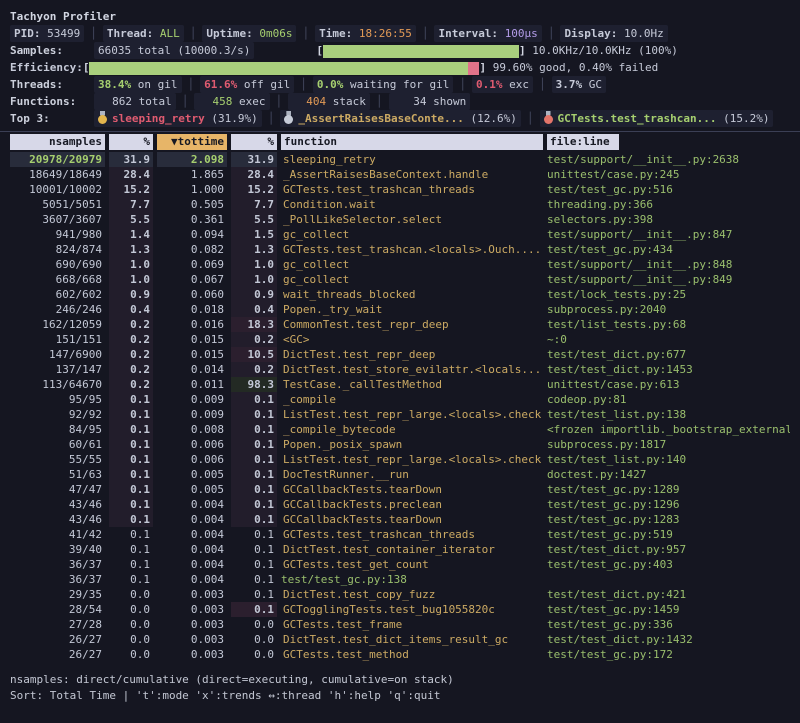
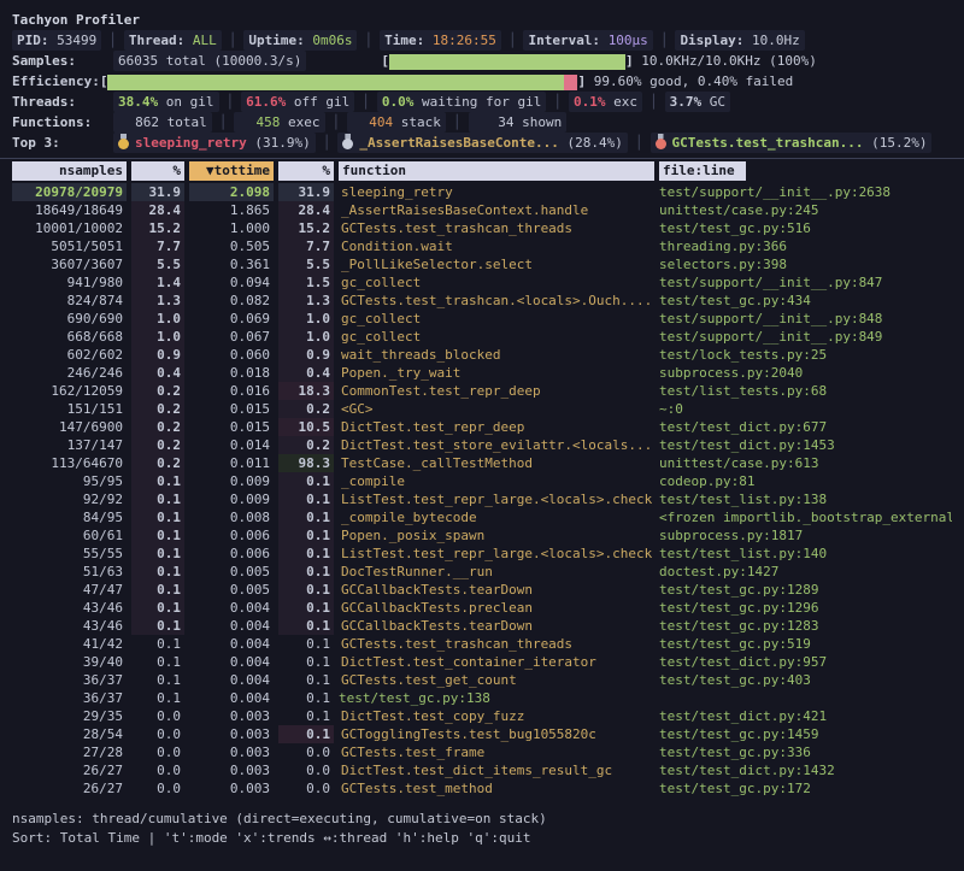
  Tachyon Profiler
  PID: 53499 │ Thread: ALL │ Uptime: 0m06s │ Time: 18:26:55 │ Interval: 100μs │ Display: 10.0Hz
  Samples: 66035 total (10000.3/s) [ ] 10.0KHz/10.0KHz (100%)
  Efficiency:[ ] 99.60% good, 0.40% failed
  Threads: 38.4% on gil │ 61.6% off gil │ 0.0% waiting for gil │ 0.1% exc │ 3.7% GC
  Functions: 862 total │ 458 exec │ 404 stack │ 34 shown
- Top 3: sleeping_retry (31.9%) │ _AssertRaisesBaseConte... (12.6%) │ GCTests.test_trashcan... (15.2%)
+ Top 3: sleeping_retry (31.9%) │ _AssertRaisesBaseConte... (28.4%) │ GCTests.test_trashcan... (15.2%)
  nsamples
  %
  ▼tottime
  %
  function
  file:line
  20978/20979
  31.9
  2.098
  31.9
  sleeping_retry
  test/support/__init__.py:2638
  18649/18649
  28.4
  1.865
  28.4
  _AssertRaisesBaseContext.handle
  unittest/case.py:245
  10001/10002
  15.2
  1.000
  15.2
  GCTests.test_trashcan_threads
  test/test_gc.py:516
  5051/5051
  7.7
  0.505
  7.7
  Condition.wait
  threading.py:366
  3607/3607
  5.5
  0.361
  5.5
  _PollLikeSelector.select
  selectors.py:398
  941/980
  1.4
  0.094
  1.5
  gc_collect
  test/support/__init__.py:847
  824/874
  1.3
  0.082
  1.3
  GCTests.test_trashcan.<locals>.Ouch....
  test/test_gc.py:434
  690/690
  1.0
  0.069
  1.0
  gc_collect
  test/support/__init__.py:848
  668/668
  1.0
  0.067
  1.0
  gc_collect
  test/support/__init__.py:849
  602/602
  0.9
  0.060
  0.9
  wait_threads_blocked
  test/lock_tests.py:25
  246/246
  0.4
  0.018
  0.4
  Popen._try_wait
  subprocess.py:2040
  162/12059
  0.2
  0.016
  18.3
  CommonTest.test_repr_deep
  test/list_tests.py:68
  151/151
  0.2
  0.015
  0.2
  <GC>
  ~:0
  147/6900
  0.2
  0.015
  10.5
  DictTest.test_repr_deep
  test/test_dict.py:677
  137/147
  0.2
  0.014
  0.2
  DictTest.test_store_evilattr.<locals...
  test/test_dict.py:1453
  113/64670
  0.2
  0.011
  98.3
  TestCase._callTestMethod
  unittest/case.py:613
  95/95
  0.1
  0.009
  0.1
  _compile
  codeop.py:81
  92/92
  0.1
  0.009
  0.1
  ListTest.test_repr_large.<locals>.check
  test/test_list.py:138
  84/95
  0.1
  0.008
  0.1
  _compile_bytecode
  <frozen importlib._bootstrap_external
  60/61
  0.1
  0.006
  0.1
  Popen._posix_spawn
  subprocess.py:1817
  55/55
  0.1
  0.006
  0.1
  ListTest.test_repr_large.<locals>.check
  test/test_list.py:140
  51/63
  0.1
  0.005
  0.1
  DocTestRunner.__run
  doctest.py:1427
  47/47
  0.1
  0.005
  0.1
  GCCallbackTests.tearDown
  test/test_gc.py:1289
  43/46
  0.1
  0.004
  0.1
  GCCallbackTests.preclean
  test/test_gc.py:1296
  43/46
  0.1
  0.004
  0.1
  GCCallbackTests.tearDown
  test/test_gc.py:1283
  41/42
  0.1
  0.004
  0.1
  GCTests.test_trashcan_threads
  test/test_gc.py:519
  39/40
  0.1
  0.004
  0.1
  DictTest.test_container_iterator
  test/test_dict.py:957
  36/37
  0.1
  0.004
  0.1
  GCTests.test_get_count
  test/test_gc.py:403
  36/37
  0.1
  0.004
  0.1
  test/test_gc.py:138
  29/35
  0.0
  0.003
  0.1
  DictTest.test_copy_fuzz
  test/test_dict.py:421
  28/54
  0.0
  0.003
  0.1
  GCTogglingTests.test_bug1055820c
  test/test_gc.py:1459
  27/28
  0.0
  0.003
  0.0
  GCTests.test_frame
  test/test_gc.py:336
  26/27
  0.0
  0.003
  0.0
  DictTest.test_dict_items_result_gc
  test/test_dict.py:1432
  26/27
  0.0
  0.003
  0.0
  GCTests.test_method
  test/test_gc.py:172
- nsamples: direct/cumulative (direct=executing, cumulative=on stack)
+ nsamples: thread/cumulative (direct=executing, cumulative=on stack)
  Sort: Total Time | 't':mode 'x':trends ↔:thread 'h':help 'q':quit
